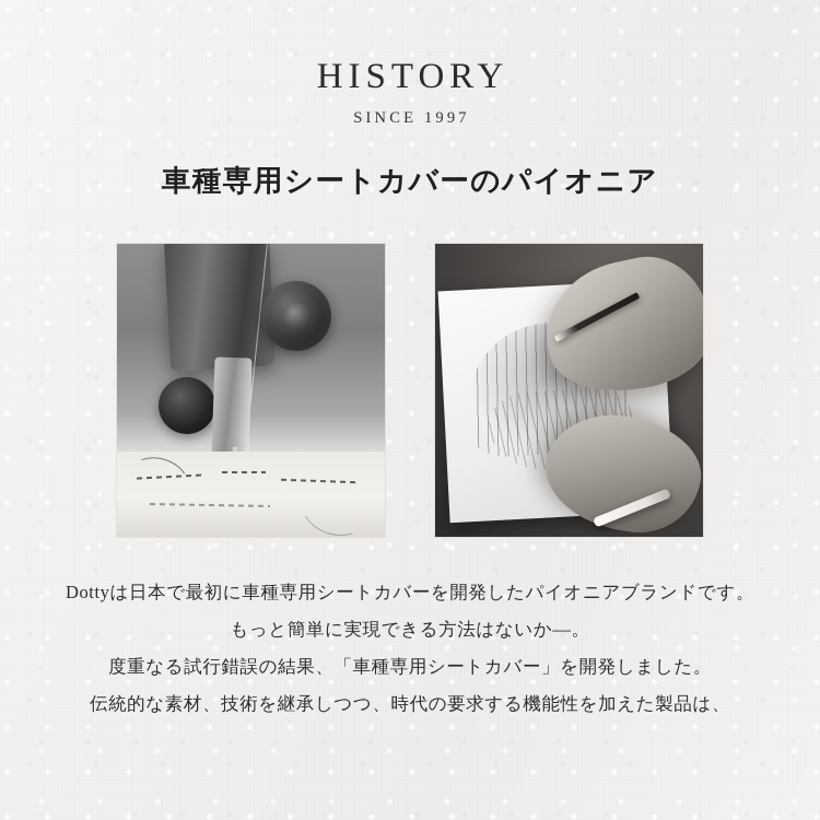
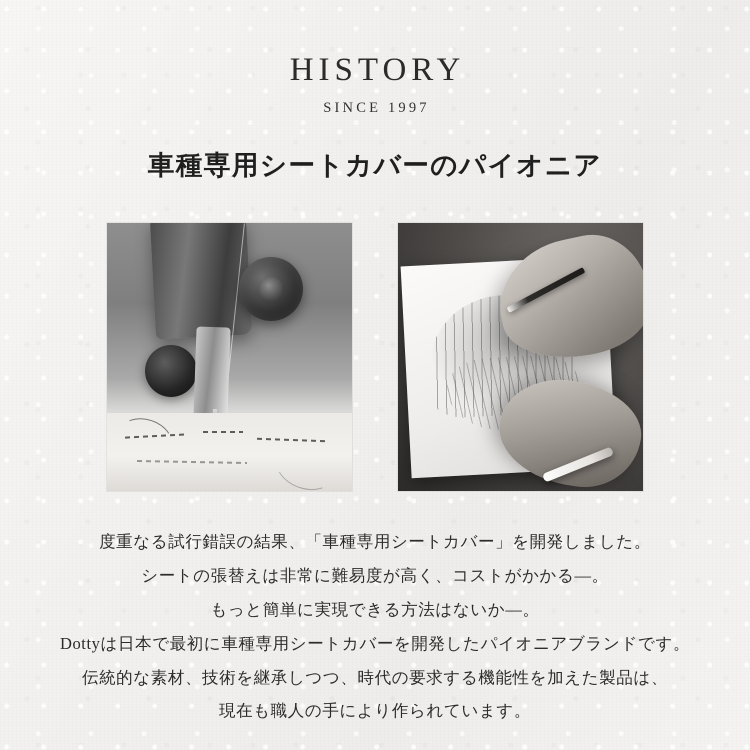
  HISTORY
  SINCE 1997
  車種専用シートカバーのパイオニア
- Dottyは日本で最初に車種専用シートカバーを開発したパイオニアブランドです。
+ 度重なる試行錯誤の結果、「車種専用シートカバー」を開発しました。
+ シートの張替えは非常に難易度が高く、コストがかかる―。
  もっと簡単に実現できる方法はないか―。
- 度重なる試行錯誤の結果、「車種専用シートカバー」を開発しました。
+ Dottyは日本で最初に車種専用シートカバーを開発したパイオニアブランドです。
  伝統的な素材、技術を継承しつつ、時代の要求する機能性を加えた製品は、
+ 現在も職人の手により作られています。
